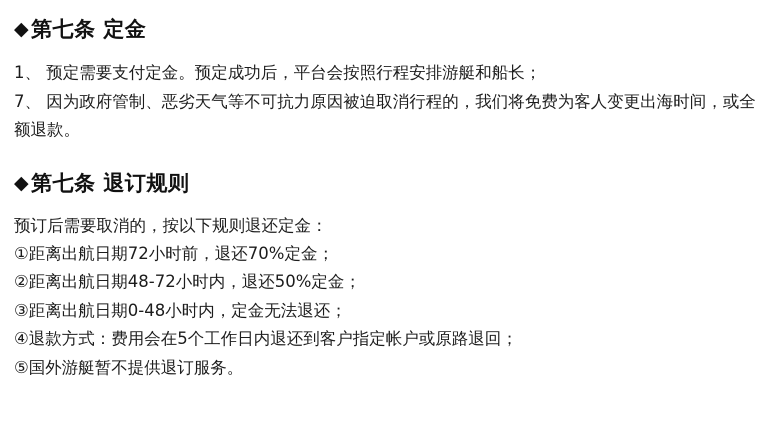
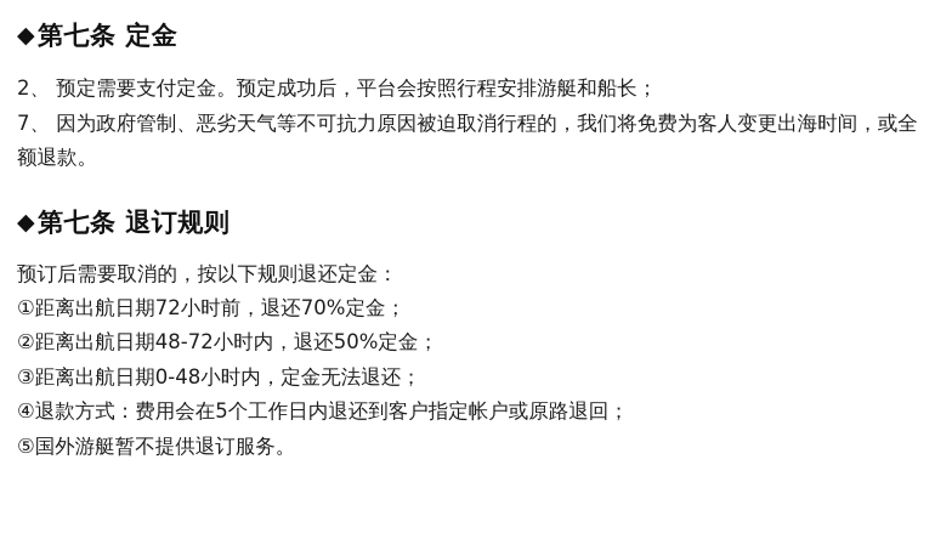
  ◆第七条 定金
- 1、 预定需要支付定金。预定成功后，平台会按照行程安排游艇和船长；
+ 2、 预定需要支付定金。预定成功后，平台会按照行程安排游艇和船长；
  7、 因为政府管制、恶劣天气等不可抗力原因被迫取消行程的，我们将免费为客人变更出海时间，或全额退款。
  ◆第七条 退订规则
  预订后需要取消的，按以下规则退还定金：
  ①距离出航日期72小时前，退还70%定金；
  ②距离出航日期48-72小时内，退还50%定金；
  ③距离出航日期0-48小时内，定金无法退还；
  ④退款方式：费用会在5个工作日内退还到客户指定帐户或原路退回；
  ⑤国外游艇暂不提供退订服务。
